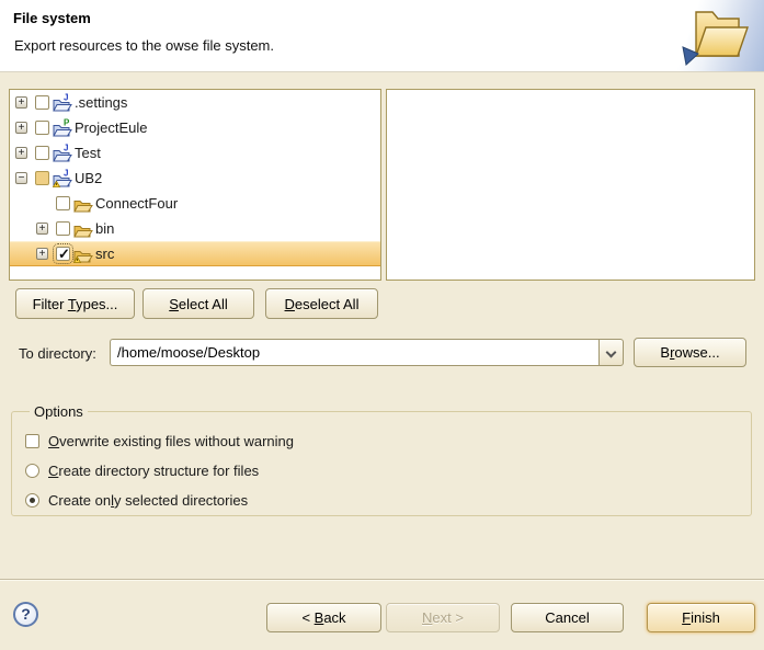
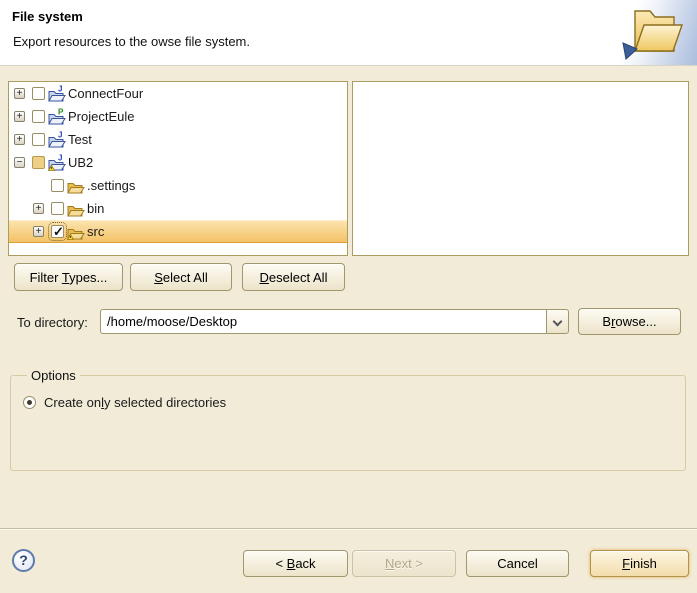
  File system
  Export resources to the owse file system.
  +
  J
- .settings
+ ConnectFour
  +
  P
  ProjectEule
  +
  J
  Test
  −
  J
  UB2
- ConnectFour
+ .settings
  +
  bin
  +
  src
  Filter Types...
  Select All
  Deselect All
  To directory:
  /home/moose/Desktop
  Browse...
  Options
- Overwrite existing files without warning
- Create directory structure for files
  Create only selected directories
  ?
  < Back
  Next >
  Cancel
  Finish
